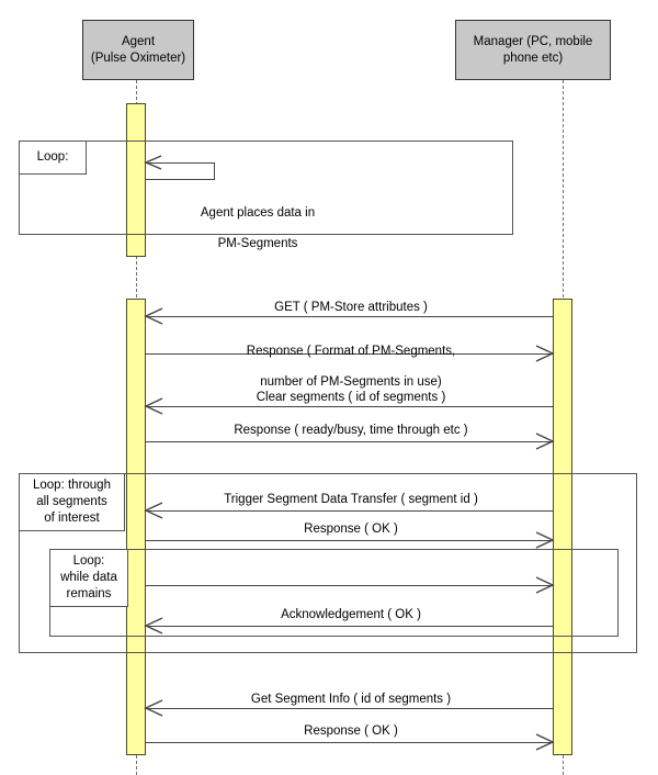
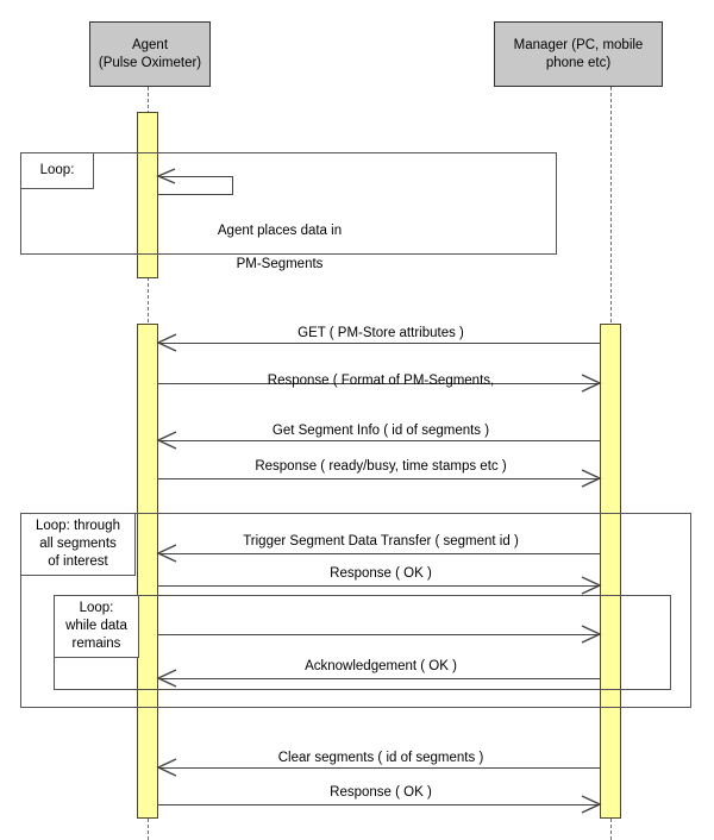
  Agent
  (Pulse Oximeter)
  Manager (PC, mobile
  phone etc)
  Loop:
  Agent places data in
  PM-Segments
  GET ( PM-Store attributes )
  Response ( Format of PM-Segments,
- number of PM-Segments in use)
- Clear segments ( id of segments )
+ Get Segment Info ( id of segments )
- Response ( ready/busy, time through etc )
+ Response ( ready/busy, time stamps etc )
  Loop: through
  all segments
  of interest
  Trigger Segment Data Transfer ( segment id )
  Response ( OK )
  Loop:
  while data
  remains
  Acknowledgement ( OK )
- Get Segment Info ( id of segments )
+ Clear segments ( id of segments )
  Response ( OK )
